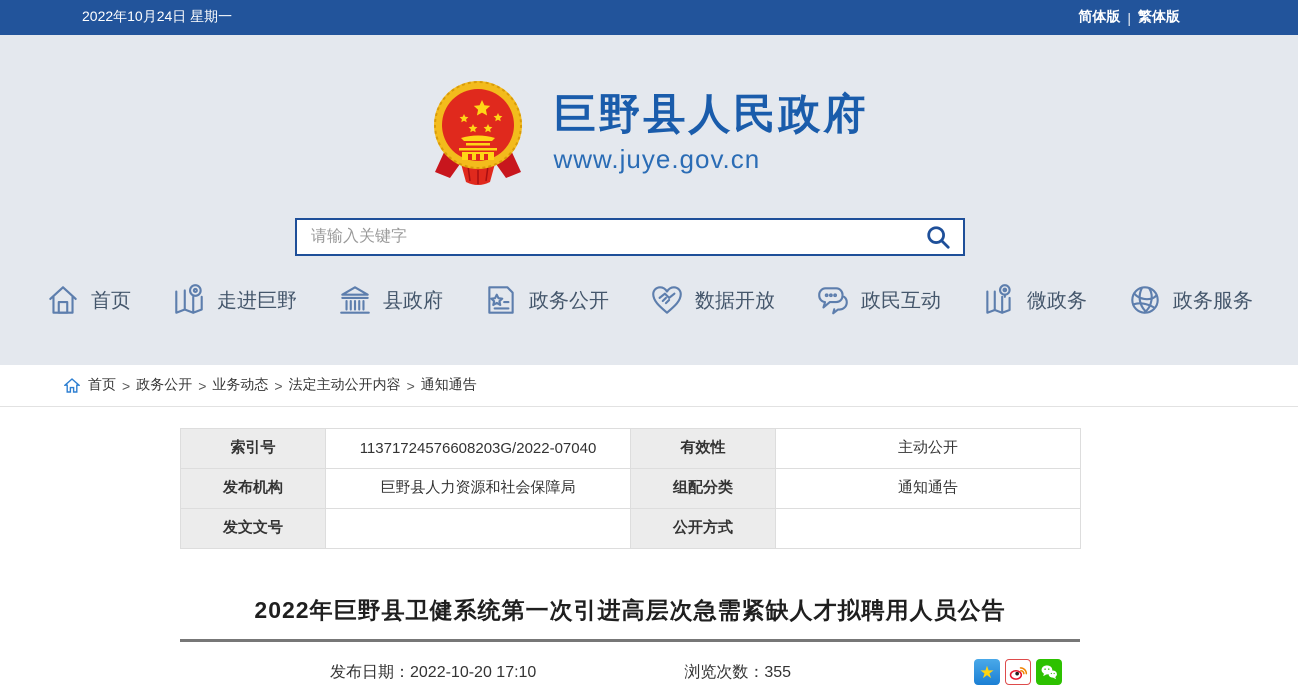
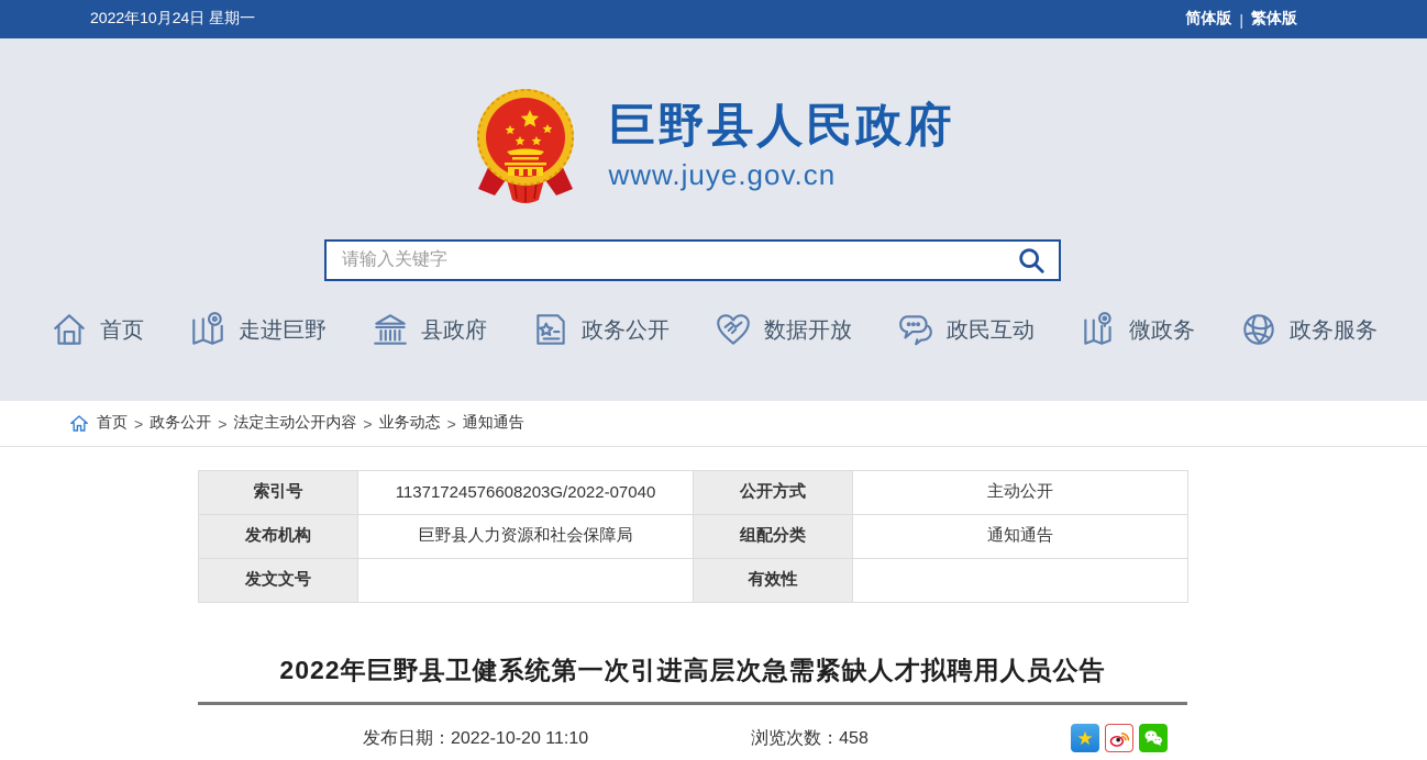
  2022年10月24日 星期一
  简体版
  |
  繁体版
  巨野县人民政府
  www.juye.gov.cn
  请输入关键字
  首页
  走进巨野
  县政府
  政务公开
  数据开放
  政民互动
  微政务
  政务服务
  首页
  >
  政务公开
  >
- 业务动态
+ 法定主动公开内容
  >
- 法定主动公开内容
+ 业务动态
  >
  通知通告
- 索引号	11371724576608203G/2022-07040	有效性	主动公开
+ 索引号	11371724576608203G/2022-07040	公开方式	主动公开
  发布机构	巨野县人力资源和社会保障局	组配分类	通知通告
- 发文文号		公开方式
+ 发文文号		有效性
  2022年巨野县卫健系统第一次引进高层次急需紧缺人才拟聘用人员公告
- 发布日期：2022-10-20 17:10
+ 发布日期：2022-10-20 11:10
- 浏览次数：355
+ 浏览次数：458
  ★
